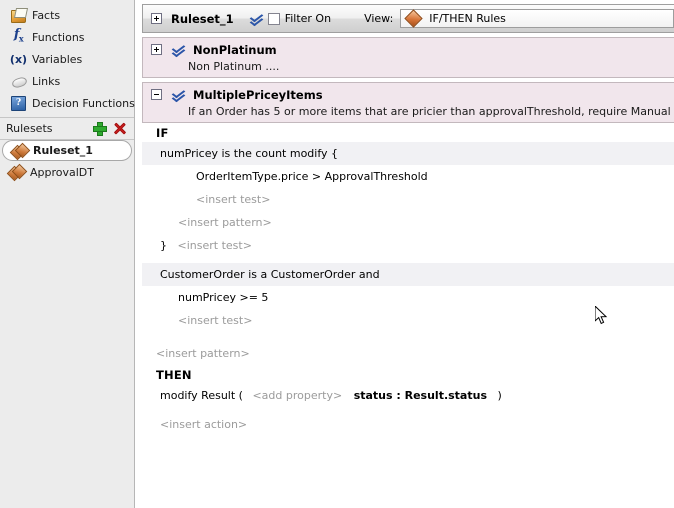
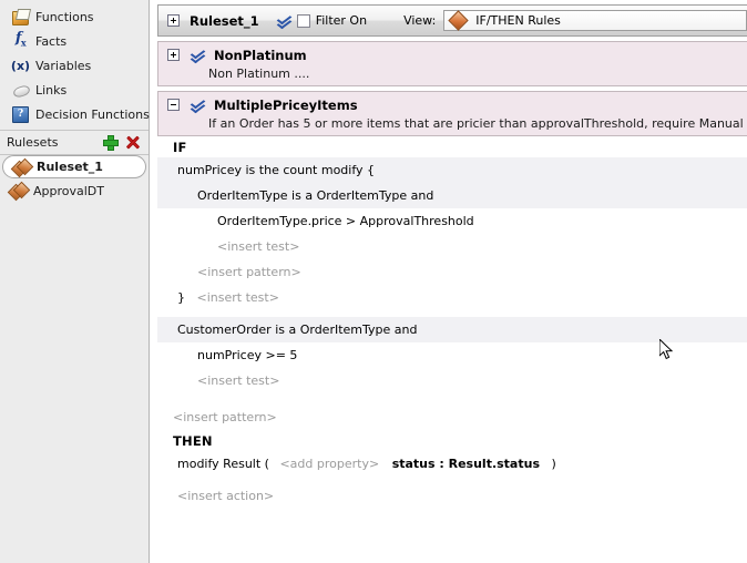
- Facts
+ Functions
  fx
- Functions
+ Facts
  (x)
  Variables
  Links
  ?
  Decision Functions
  Rulesets
  Ruleset_1
  ApprovalDT
  Ruleset_1
  Filter On
  View:
  IF/THEN Rules
  NonPlatinum
  Non Platinum ....
  MultiplePriceyItems
  If an Order has 5 or more items that are pricier than approvalThreshold, require Manual
  IF
  numPricey is the count modify {
+ OrderItemType is a OrderItemType and
  OrderItemType.price > ApprovalThreshold
  <insert test>
  <insert pattern>
  } <insert test>
- CustomerOrder is a CustomerOrder and
+ CustomerOrder is a OrderItemType and
  numPricey >= 5
  <insert test>
  <insert pattern>
  THEN
  modify Result ( <add property> status : Result.status )
  <insert action>
